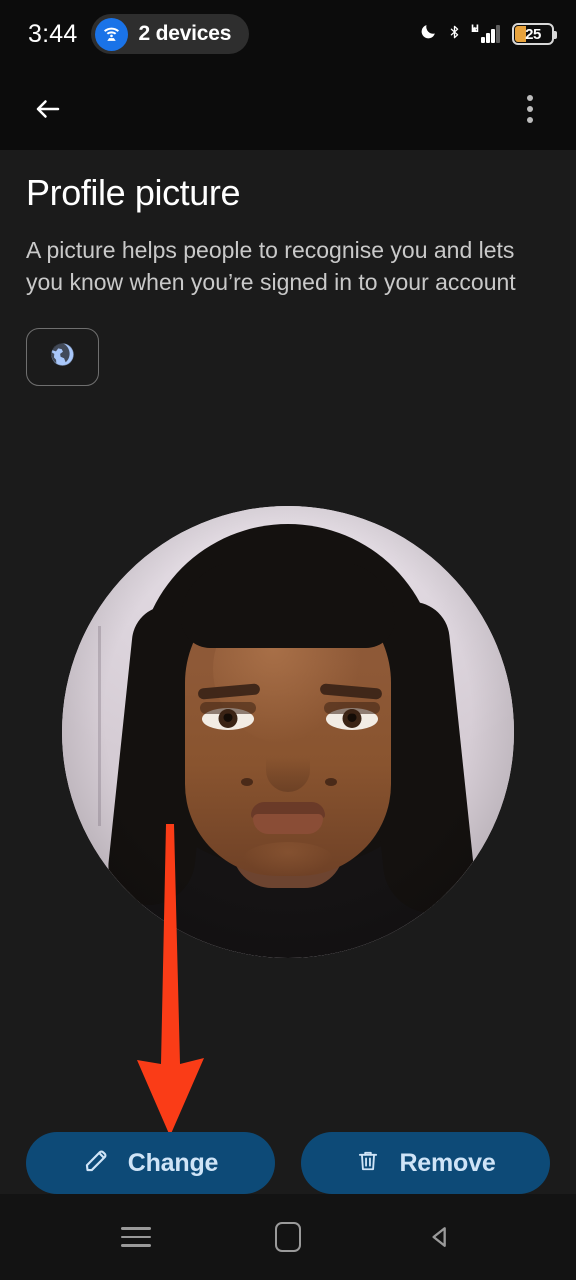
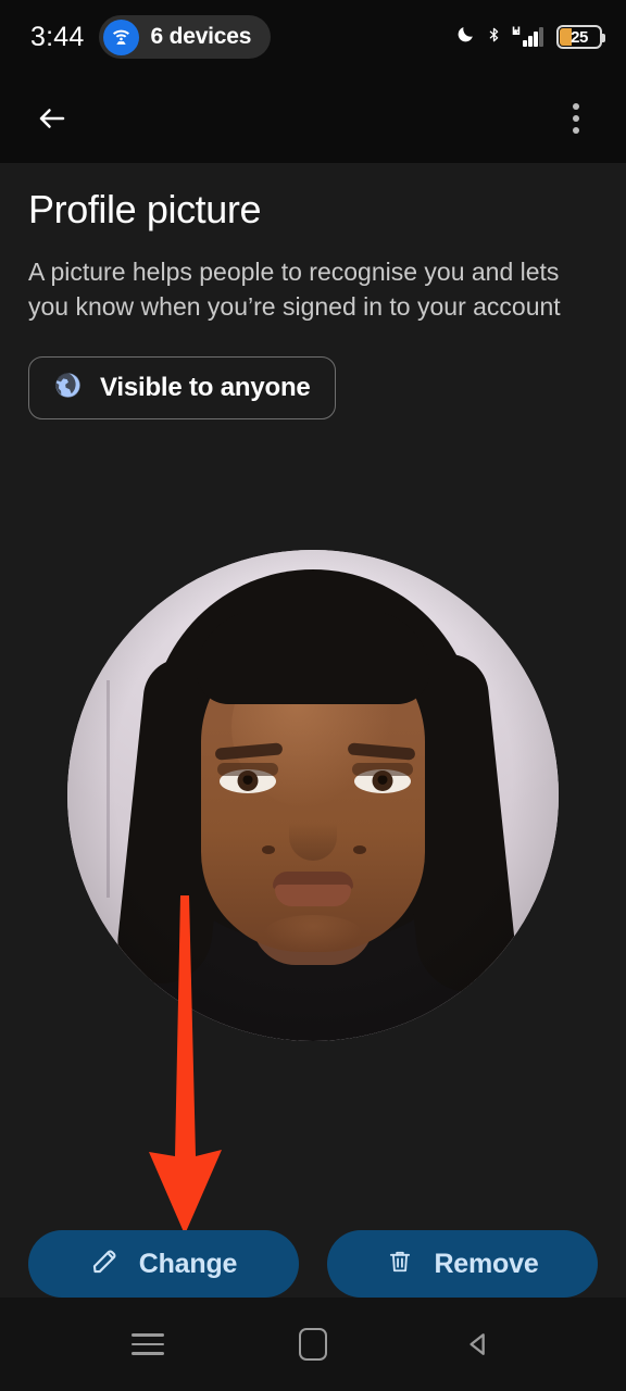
  3:44
- 2 devices
+ 6 devices
  ▲
  H
  25
  Profile picture
  A picture helps people to recognise you and lets you know when you’re signed in to your account
+ Visible to anyone
  Change
  Remove
